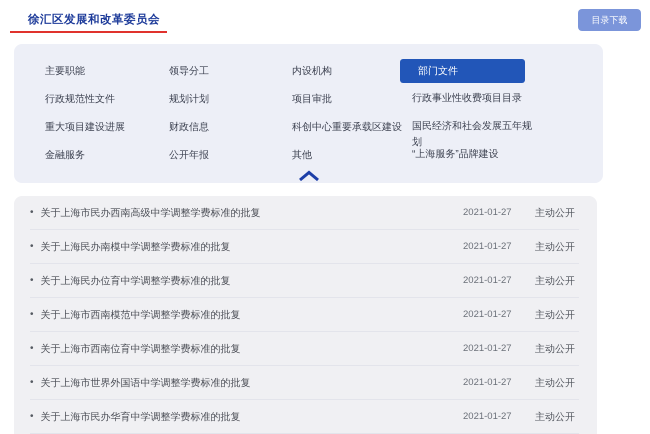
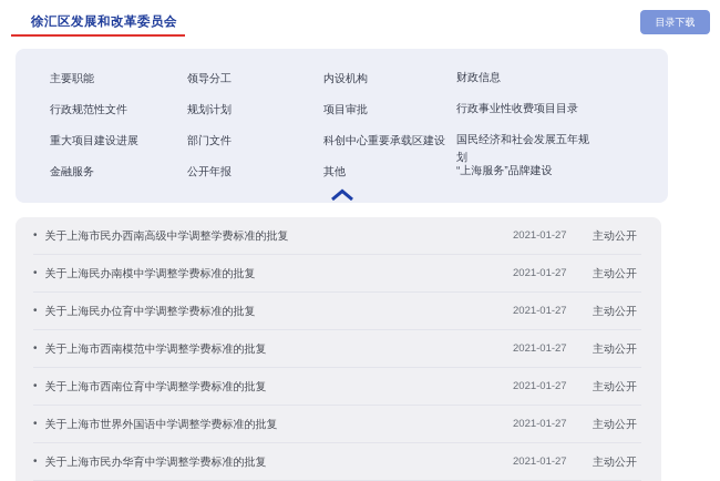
  徐汇区发展和改革委员会
  目录下载
  主要职能
  行政规范性文件
  重大项目建设进展
  金融服务
  领导分工
  规划计划
- 财政信息
+ 部门文件
  公开年报
  内设机构
  项目审批
  科创中心重要承载区建设
  其他
- 部门文件
+ 财政信息
  行政事业性收费项目目录
  国民经济和社会发展五年规划
  “上海服务”品牌建设
  •
  关于上海市民办西南高级中学调整学费标准的批复
  2021-01-27
  主动公开
  •
  关于上海民办南模中学调整学费标准的批复
  2021-01-27
  主动公开
  •
  关于上海民办位育中学调整学费标准的批复
  2021-01-27
  主动公开
  •
  关于上海市西南模范中学调整学费标准的批复
  2021-01-27
  主动公开
  •
  关于上海市西南位育中学调整学费标准的批复
  2021-01-27
  主动公开
  •
  关于上海市世界外国语中学调整学费标准的批复
  2021-01-27
  主动公开
  •
  关于上海市民办华育中学调整学费标准的批复
  2021-01-27
  主动公开
